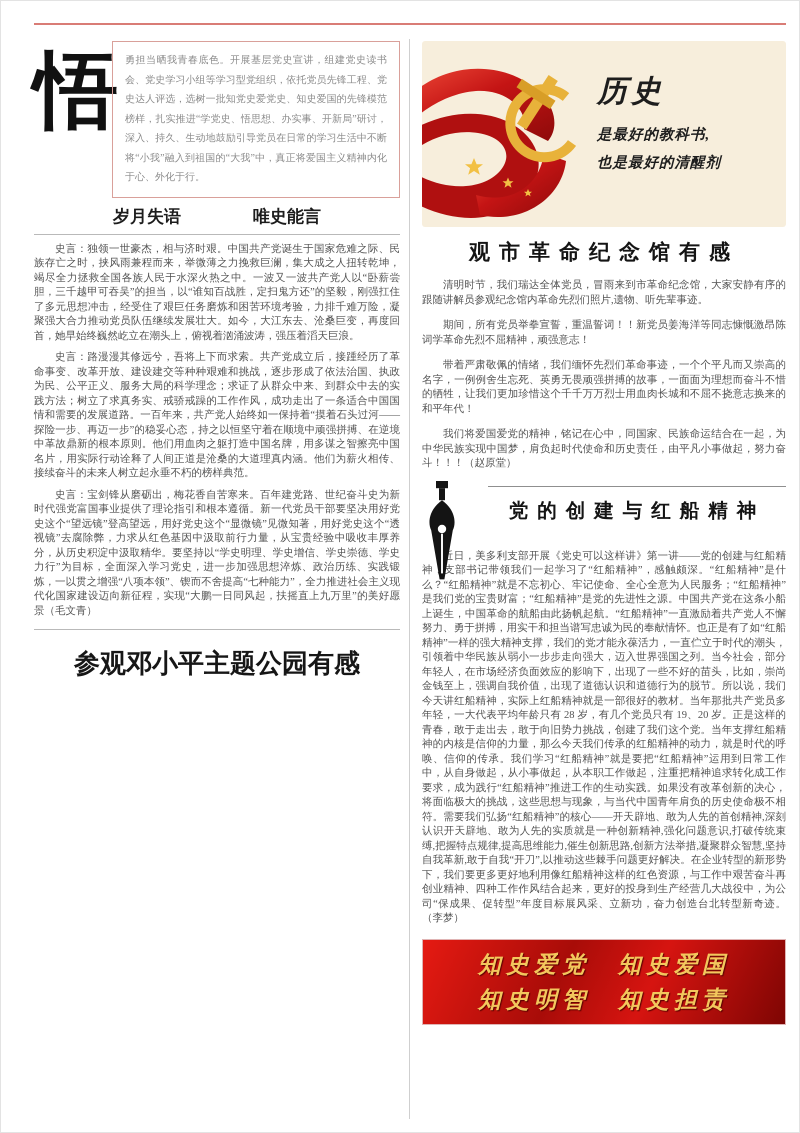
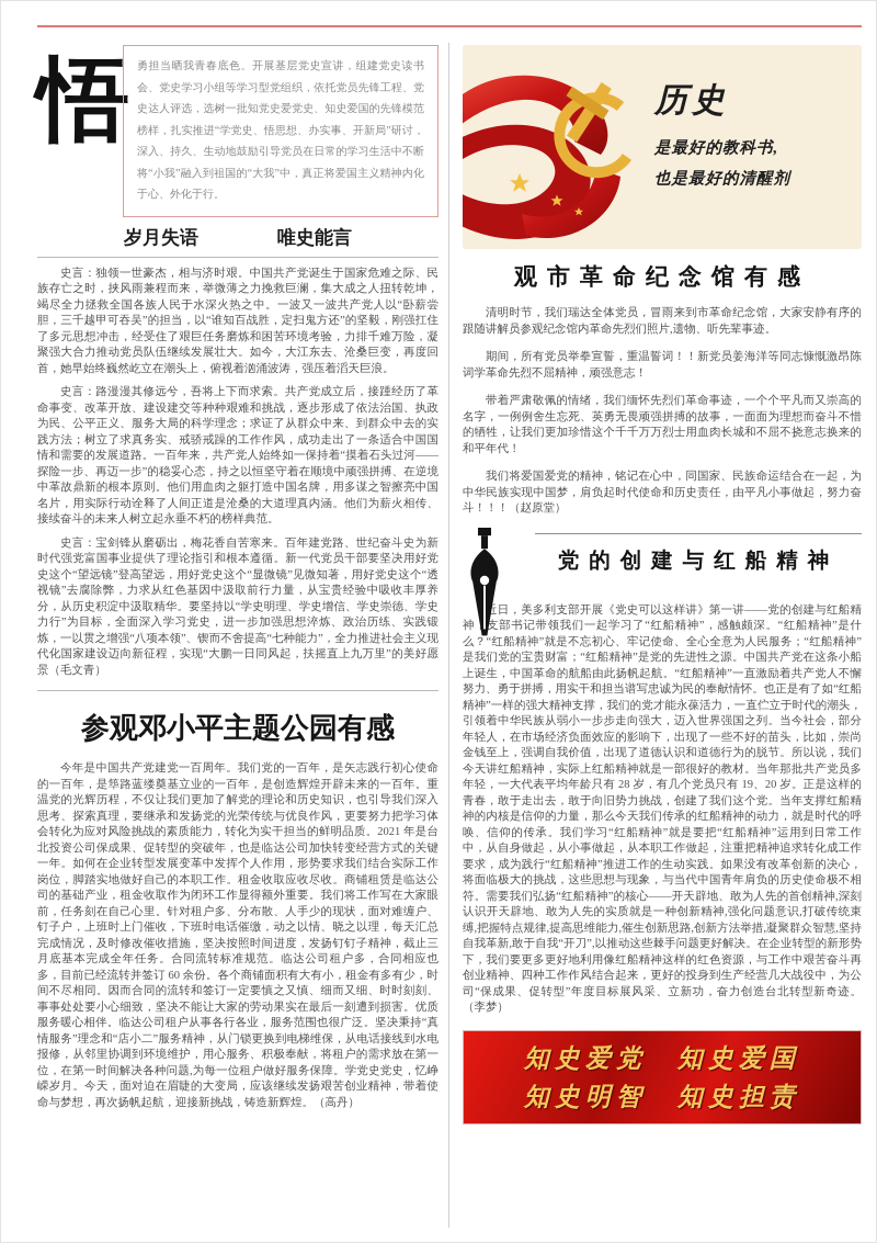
  悟
  勇担当晒我青春底色。开展基层党史宣讲，组建党史读书会、党史学习小组等学习型党组织，依托党员先锋工程、党史达人评选，选树一批知党史爱党史、知史爱国的先锋模范榜样，扎实推进“学党史、悟思想、办实事、开新局”研讨，深入、持久、生动地鼓励引导党员在日常的学习生活中不断将“小我”融入到祖国的“大我”中，真正将爱国主义精神内化于心、外化于行。
  岁月失语
  唯史能言
  史言：独领一世豪杰，相与济时艰。中国共产党诞生于国家危难之际、民族存亡之时，挟风雨兼程而来，举微薄之力挽救巨澜，集大成之人扭转乾坤，竭尽全力拯救全国各族人民于水深火热之中。一波又一波共产党人以“卧薪尝胆，三千越甲可吞吴”的担当，以“谁知百战胜，定扫鬼方还”的坚毅，刚强扛住了多元思想冲击，经受住了艰巨任务磨炼和困苦环境考验，力排千难万险，凝聚强大合力推动党员队伍继续发展壮大。如今，大江东去、沧桑巨变，再度回首，她早始终巍然屹立在潮头上，俯视着汹涌波涛，强压着滔天巨浪。
  史言：路漫漫其修远兮，吾将上下而求索。共产党成立后，接踵经历了革命事变、改革开放、建设建交等种种艰难和挑战，逐步形成了依法治国、执政为民、公平正义、服务大局的科学理念；求证了从群众中来、到群众中去的实践方法；树立了求真务实、戒骄戒躁的工作作风，成功走出了一条适合中国国情和需要的发展道路。一百年来，共产党人始终如一保持着“摸着石头过河——探险一步、再迈一步”的稳妥心态，持之以恒坚守着在顺境中顽强拼搏、在逆境中革故鼎新的根本原则。他们用血肉之躯打造中国名牌，用多谋之智擦亮中国名片，用实际行动诠释了人间正道是沧桑的大道理真内涵。他们为薪火相传、接续奋斗的未来人树立起永垂不朽的榜样典范。
  史言：宝剑锋从磨砺出，梅花香自苦寒来。百年建党路、世纪奋斗史为新时代强党富国事业提供了理论指引和根本遵循。新一代党员干部要坚决用好党史这个“望远镜”登高望远，用好党史这个“显微镜”见微知著，用好党史这个“透视镜”去腐除弊，力求从红色基因中汲取前行力量，从宝贵经验中吸收丰厚养分，从历史积淀中汲取精华。要坚持以“学史明理、学史增信、学史崇德、学史力行”为目标，全面深入学习党史，进一步加强思想淬炼、政治历练、实践锻炼，一以贯之增强“八项本领”、锲而不舍提高“七种能力”，全力推进社会主义现代化国家建设迈向新征程，实现“大鹏一日同风起，扶摇直上九万里”的美好愿景（毛文青）
  参观邓小平主题公园有感
+ 今年是中国共产党建党一百周年。我们党的一百年，是矢志践行初心使命的一百年，是筚路蓝缕奠基立业的一百年，是创造辉煌开辟未来的一百年。重温党的光辉历程，不仅让我们更加了解党的理论和历史知识，也引导我们深入思考、探索真理，要继承和发扬党的光荣传统与优良作风，更要努力把学习体会转化为应对风险挑战的素质能力，转化为实干担当的鲜明品质。2021 年是台北投资公司保成果、促转型的突破年，也是临达公司加快转变经营方式的关键一年。如何在企业转型发展变革中发挥个人作用，形势要求我们结合实际工作岗位，脚踏实地做好自己的本职工作。租金收取应收尽收。商铺租赁是临达公司的基础产业，租金收取作为闭环工作显得额外重要。我们将工作写在大家眼前，任务刻在自己心里。针对租户多、分布散、人手少的现状，面对难缠户、钉子户，上班时上门催收，下班时电话催缴，动之以情、晓之以理，每天汇总完成情况，及时修改催收措施，坚决按照时间进度，发扬钉钉子精神，截止三月底基本完成全年任务。合同流转标准规范。临达公司租户多，合同相应也多，目前已经流转并签订 60 余份。各个商铺面积有大有小，租金有多有少，时间不尽相同。因而合同的流转和签订一定要慎之又慎、细而又细、时时刻刻、事事处处要小心细致，坚决不能让大家的劳动果实在最后一刻遭到损害。优质服务暖心相伴。临达公司租户从事各行各业，服务范围也很广泛。坚决秉持“真情服务”理念和“店小二”服务精神，从门锁更换到电梯维保，从电话接线到水电报修，从邻里协调到环境维护，用心服务、积极奉献，将租户的需求放在第一位，在第一时间解决各种问题,为每一位租户做好服务保障。学党史党史，忆峥嵘岁月。今天，面对迫在眉睫的大变局，应该继续发扬艰苦创业精神，带着使命与梦想，再次扬帆起航，迎接新挑战，铸造新辉煌。（高丹）
  历史
  是最好的教科书,
  也是最好的清醒剂
  观市革命纪念馆有感
  清明时节，我们瑞达全体党员，冒雨来到市革命纪念馆，大家安静有序的跟随讲解员参观纪念馆内革命先烈们照片,遗物、听先辈事迹。
  期间，所有党员举拳宣誓，重温誓词！！新党员姜海洋等同志慷慨激昂陈词学革命先烈不屈精神，顽强意志！
  带着严肃敬佩的情绪，我们缅怀先烈们革命事迹，一个个平凡而又崇高的名字，一例例舍生忘死、英勇无畏顽强拼搏的故事，一面面为理想而奋斗不惜的牺牲，让我们更加珍惜这个千千万万烈士用血肉长城和不屈不挠意志换来的和平年代！
  我们将爱国爱党的精神，铭记在心中，同国家、民族命运结合在一起，为中华民族实现中国梦，肩负起时代使命和历史责任，由平凡小事做起，努力奋斗！！！（赵原堂）
  党的创建与红船精神
  近日，美多利支部开展《党史可以这样讲》第一讲——党的创建与红船精神支部书记带领我们一起学习了“红船精神”，感触颇深。“红船精神”是什么？“红船精神”就是不忘初心、牢记使命、全心全意为人民服务；“红船精神”是我们党的宝贵财富；“红船精神”是党的先进性之源。中国共产党在这条小船上诞生，中国革命的航船由此扬帆起航。“红船精神”一直激励着共产党人不懈努力、勇于拼搏，用实干和担当谱写忠诚为民的奉献情怀。也正是有了如“红船精神”一样的强大精神支撑，我们的党才能永葆活力，一直伫立于时代的潮头，引领着中华民族从弱小一步步走向强大，迈入世界强国之列。当今社会，部分年轻人，在市场经济负面效应的影响下，出现了一些不好的苗头，比如，崇尚金钱至上，强调自我价值，出现了道德认识和道德行为的脱节。所以说，我们今天讲红船精神，实际上红船精神就是一部很好的教材。当年那批共产党员多年轻，一大代表平均年龄只有 28 岁，有几个党员只有 19、20 岁。正是这样的青春，敢于走出去，敢于向旧势力挑战，创建了我们这个党。当年支撑红船精神的内核是信仰的力量，那么今天我们传承的红船精神的动力，就是时代的呼唤、信仰的传承。我们学习“红船精神”就是要把“红船精神”运用到日常工作中，从自身做起，从小事做起，从本职工作做起，注重把精神追求转化成工作要求，成为践行“红船精神”推进工作的生动实践。如果没有改革创新的决心，将面临极大的挑战，这些思想与现象，与当代中国青年肩负的历史使命极不相符。需要我们弘扬“红船精神”的核心——开天辟地、敢为人先的首创精神,深刻认识开天辟地、敢为人先的实质就是一种创新精神,强化问题意识,打破传统束缚,把握特点规律,提高思维能力,催生创新思路,创新方法举措,凝聚群众智慧,坚持自我革新,敢于自我“开刀”,以推动这些棘手问题更好解决。在企业转型的新形势下，我们要更多更好地利用像红船精神这样的红色资源，与工作中艰苦奋斗再创业精神、四种工作作风结合起来，更好的投身到生产经营几大战役中，为公司“保成果、促转型”年度目标展风采、立新功，奋力创造台北转型新奇迹。（李梦）
  知史爱党 知史爱国
  知史明智 知史担责
